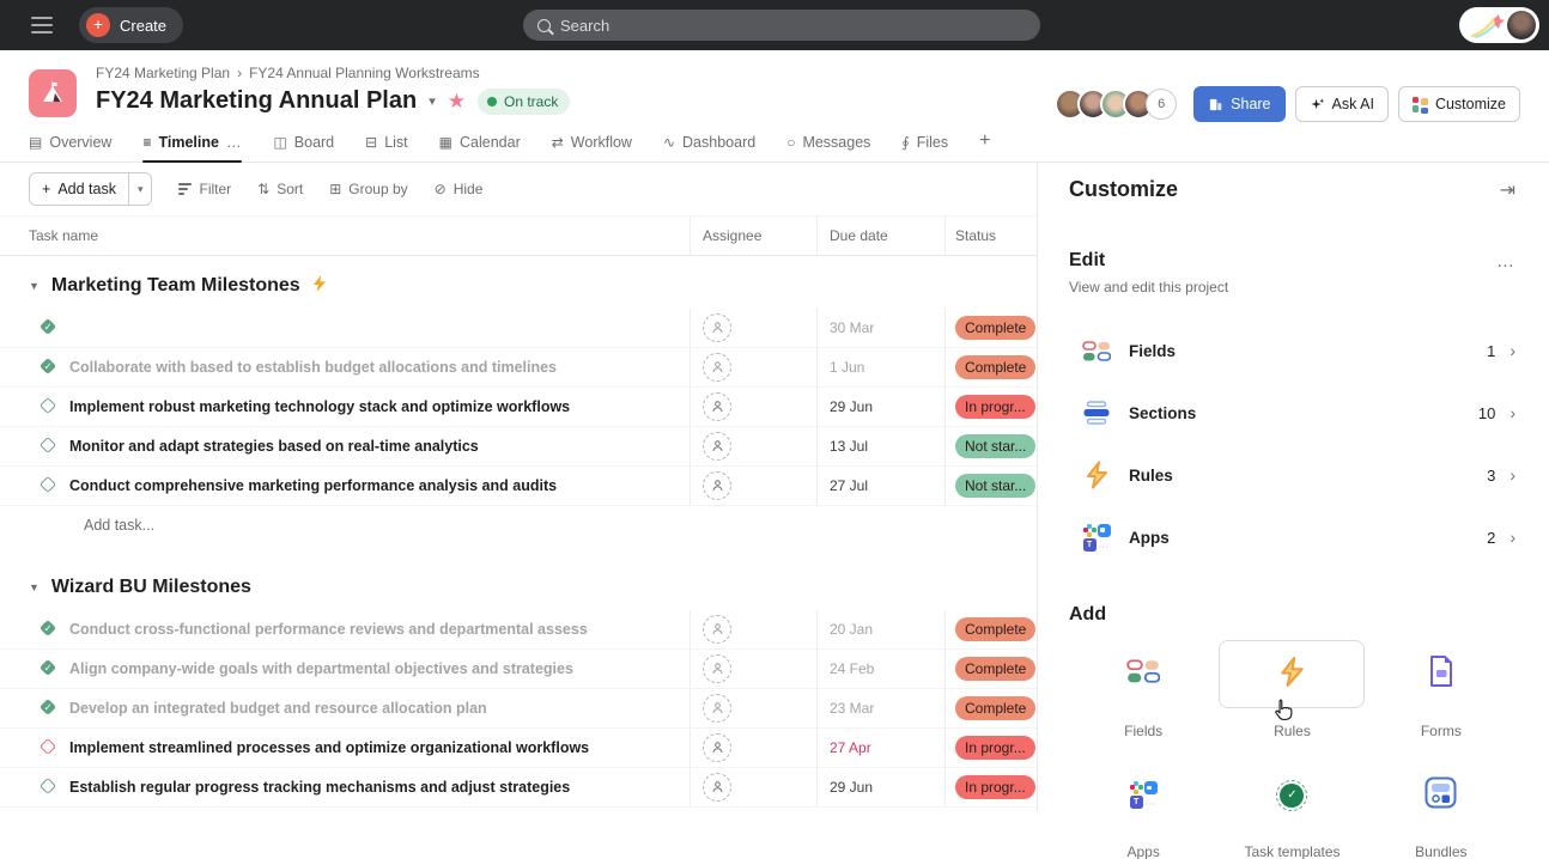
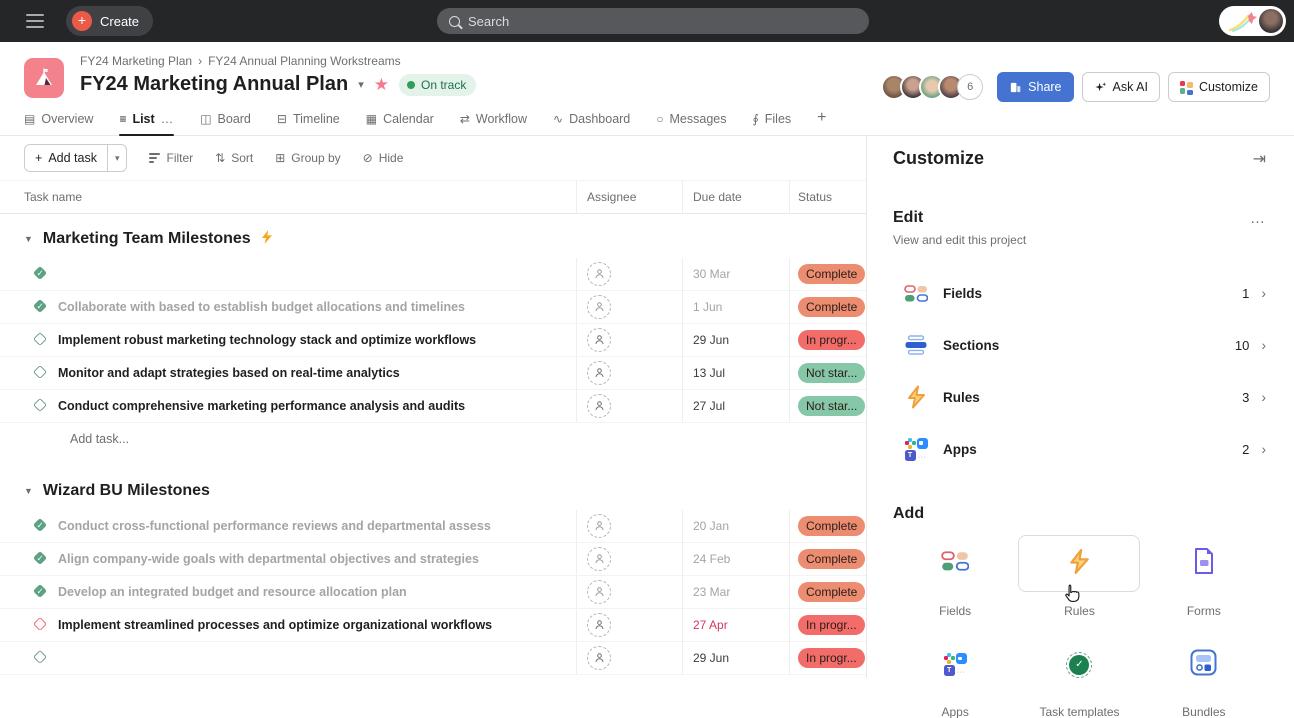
  +
  Create
  Search
  FY24 Marketing Plan
  ›
  FY24 Annual Planning Workstreams
  FY24 Marketing Annual Plan
  ▾
  ★
  On track
  6
  Share
  Ask AI
  Customize
  ▤
  Overview
  ≡
- Timeline
+ List
  …
  ◫
  Board
  ⊟
- List
+ Timeline
  ▦
  Calendar
  ⇄
  Workflow
  ∿
  Dashboard
  ○
  Messages
  ∮
  Files
  +
  +
  Add task
  ▾
  Filter
  ⇅
  Sort
  ⊞
  Group by
  ⊘
  Hide
  Task name
  Assignee
  Due date
  Status
  ▼
  Marketing Team Milestones
  ✓
  30 Mar
  Complete
  ✓
  Collaborate with based to establish budget allocations and timelines
  1 Jun
  Complete
  Implement robust marketing technology stack and optimize workflows
  29 Jun
  In progr...
  Monitor and adapt strategies based on real-time analytics
  13 Jul
  Not star...
  Conduct comprehensive marketing performance analysis and audits
  27 Jul
  Not star...
  Add task...
  ▼
  Wizard BU Milestones
  ✓
  Conduct cross-functional performance reviews and departmental assess
  20 Jan
  Complete
  ✓
  Align company-wide goals with departmental objectives and strategies
  24 Feb
  Complete
  ✓
  Develop an integrated budget and resource allocation plan
  23 Mar
  Complete
  Implement streamlined processes and optimize organizational workflows
  27 Apr
  In progr...
- Establish regular progress tracking mechanisms and adjust strategies
  29 Jun
  In progr...
  Customize
  ⇥
  Edit
  …
  View and edit this project
  Fields
  1
  ›
  Sections
  10
  ›
  Rules
  3
  ›
  Apps
  2
  ›
  Add
  Fields
  Rules
  Forms
  Apps
  ✓
  Task templates
  Bundles
